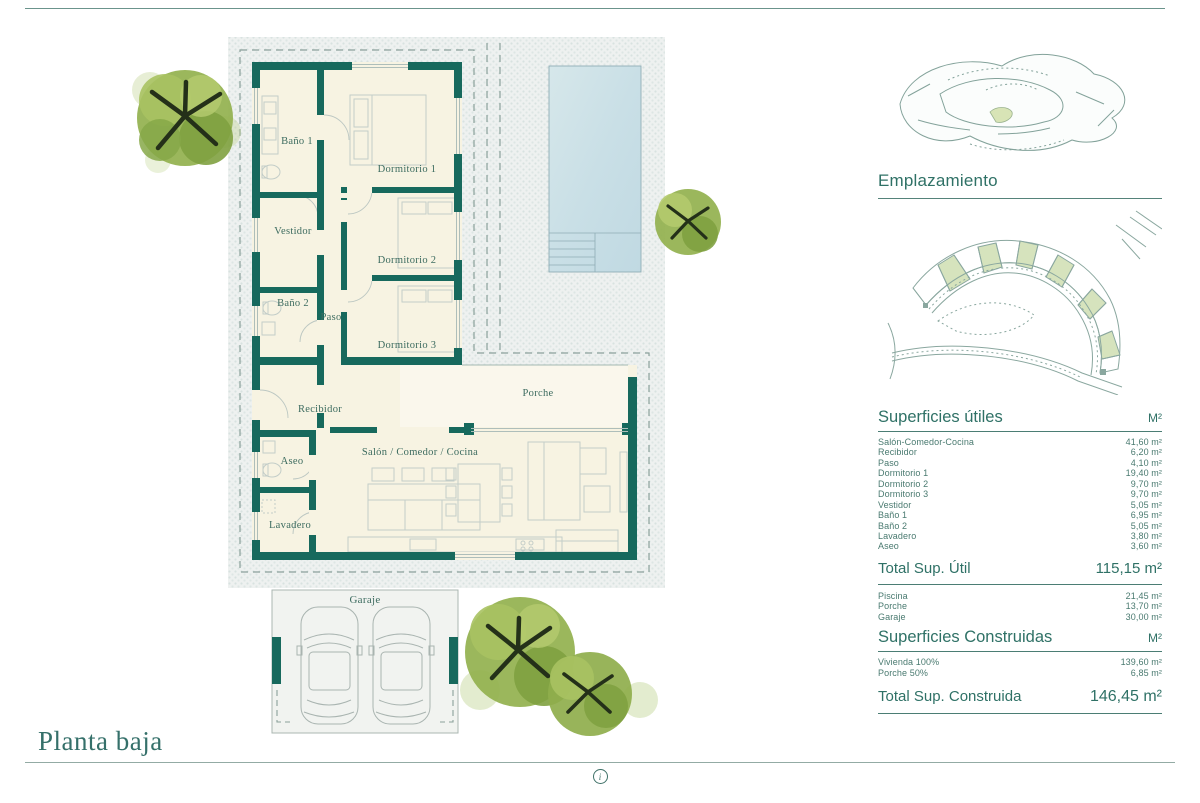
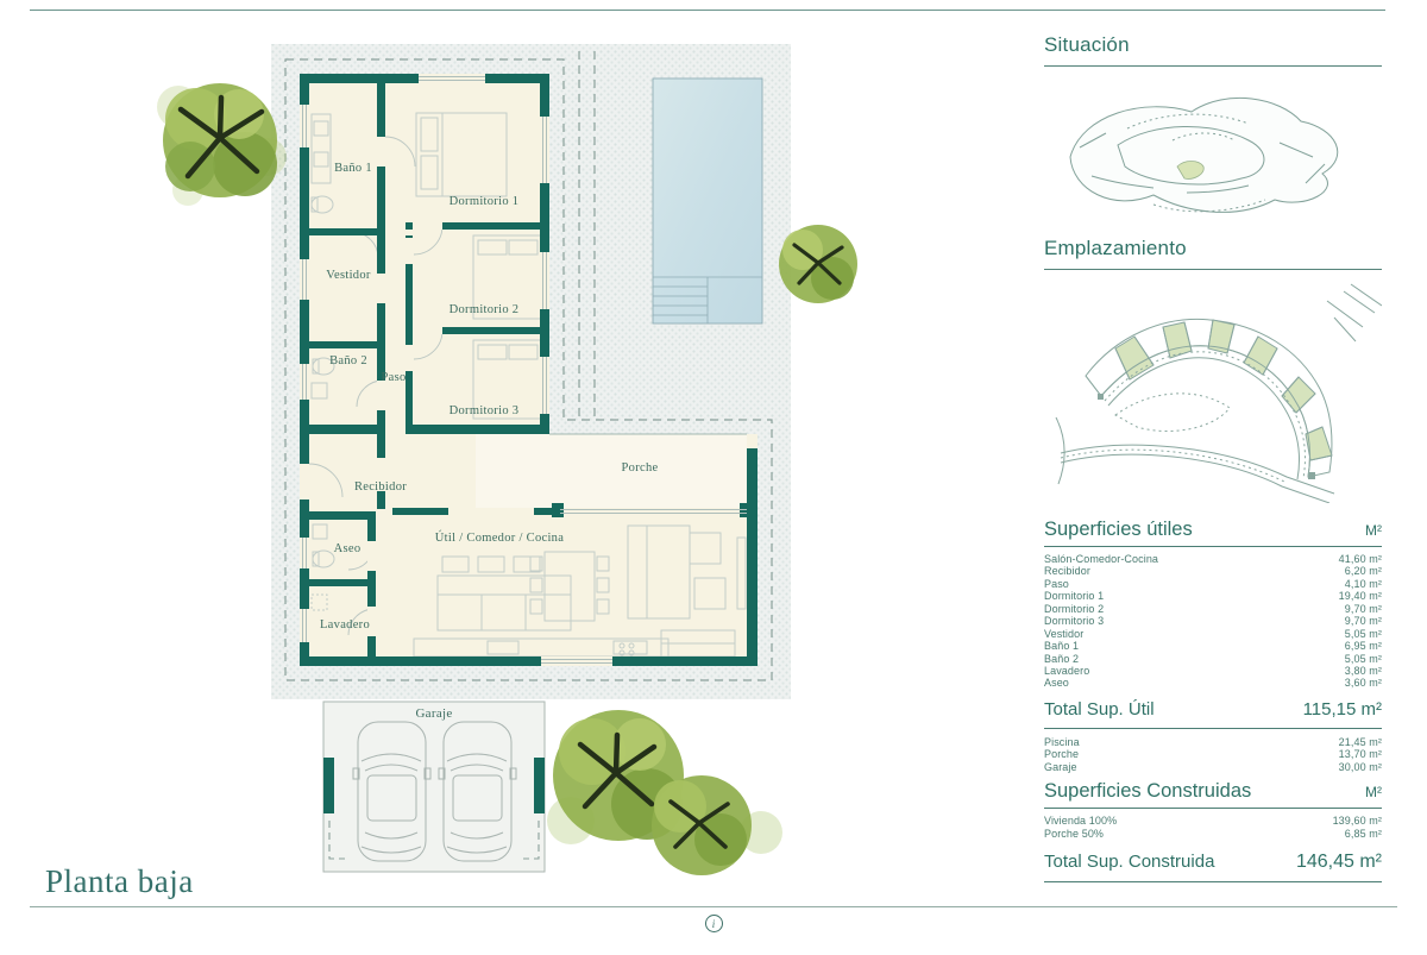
  Baño 1
  Dormitorio 1
  Vestidor
  Dormitorio 2
  Baño 2
  Paso
  Dormitorio 3
  Recibidor
  Porche
  Aseo
- Salón / Comedor / Cocina
+ Útil / Comedor / Cocina
  Lavadero
  Garaje
+ Situación
  Emplazamiento
  Superficies útiles
  M²
  Salón-Comedor-Cocina
  41,60 m²
  Recibidor
  6,20 m²
  Paso
  4,10 m²
  Dormitorio 1
  19,40 m²
  Dormitorio 2
  9,70 m²
  Dormitorio 3
  9,70 m²
  Vestidor
  5,05 m²
  Baño 1
  6,95 m²
  Baño 2
  5,05 m²
  Lavadero
  3,80 m²
  Aseo
  3,60 m²
  Total Sup. Útil
  115,15 m²
  Piscina
  21,45 m²
  Porche
  13,70 m²
  Garaje
  30,00 m²
  Superficies Construidas
  M²
  Vivienda 100%
  139,60 m²
  Porche 50%
  6,85 m²
  Total Sup. Construida
  146,45 m²
  Planta baja
  i
